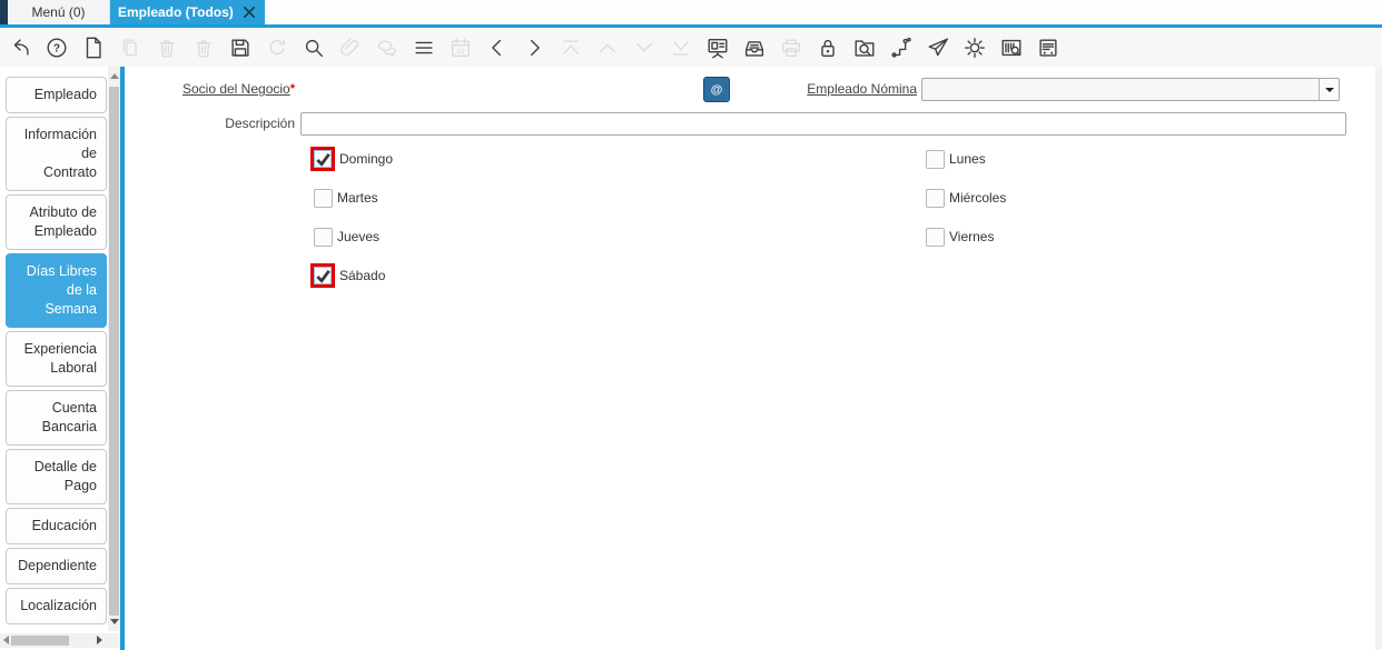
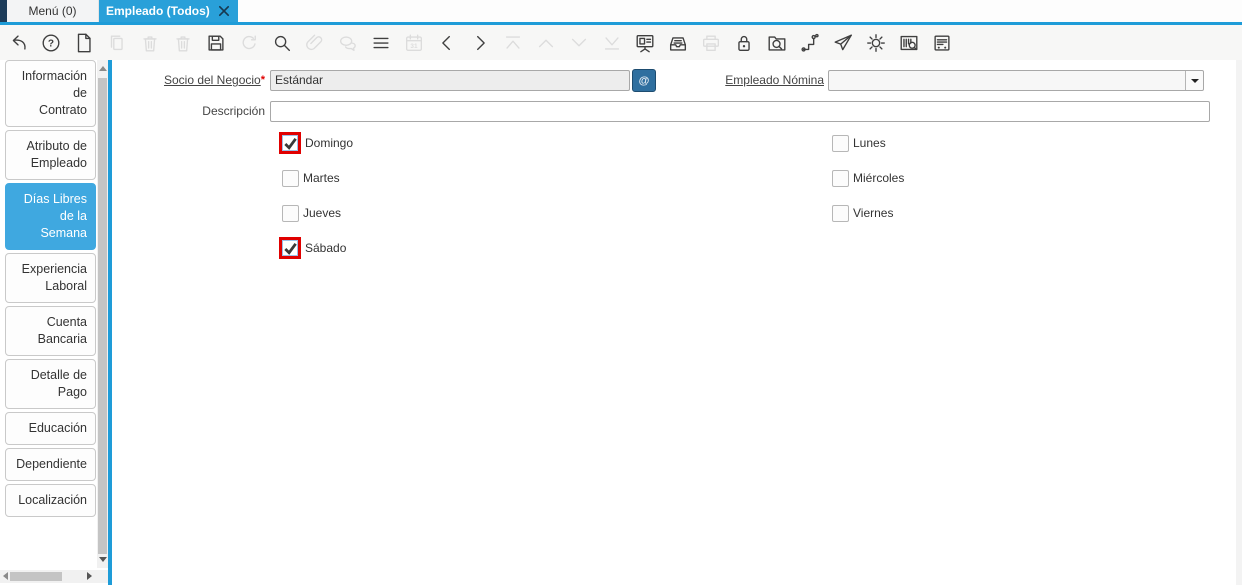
  Menú (0)
  Empleado (Todos)
  ?
- Empleado
  Información de Contrato
  Atributo de Empleado
  Días Libres de la Semana
  Experiencia Laboral
  Cuenta Bancaria
  Detalle de Pago
  Educación
  Dependiente
  Localización
  Socio del Negocio*
+ Estándar
  @
  Empleado Nómina
  Descripción
  Domingo
  Lunes
  Martes
  Miércoles
  Jueves
  Viernes
  Sábado
